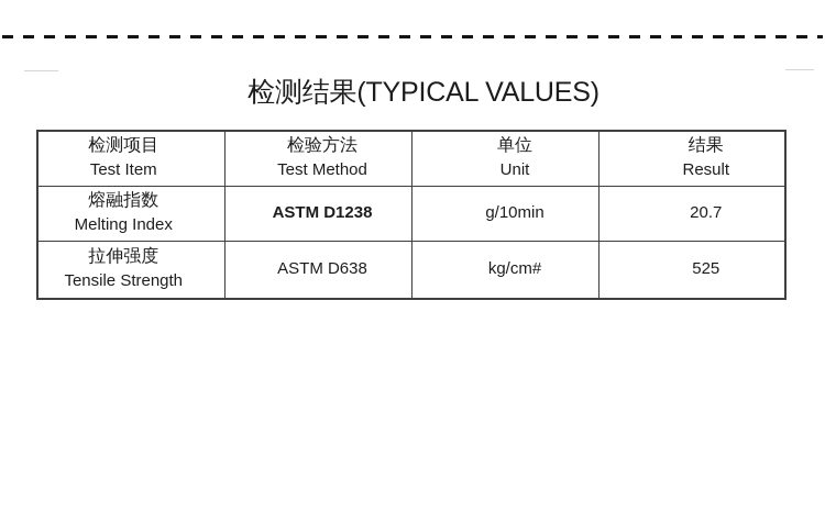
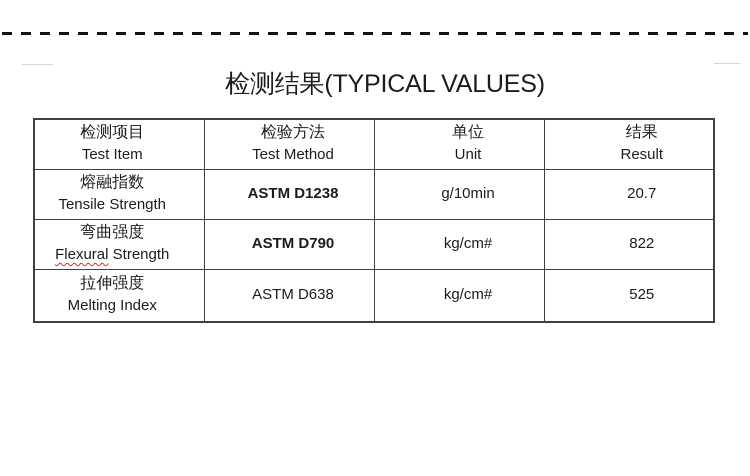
  检测结果(TYPICAL VALUES)
  检测项目 Test Item	检验方法 Test Method	单位 Unit	结果 Result
- 熔融指数 Melting Index	ASTM D1238	g/10min	20.7
+ 熔融指数 Tensile Strength	ASTM D1238	g/10min	20.7
+ 弯曲强度 Flexural Strength	ASTM D790	kg/cm#	822
- 拉伸强度 Tensile Strength	ASTM D638	kg/cm#	525
+ 拉伸强度 Melting Index	ASTM D638	kg/cm#	525
